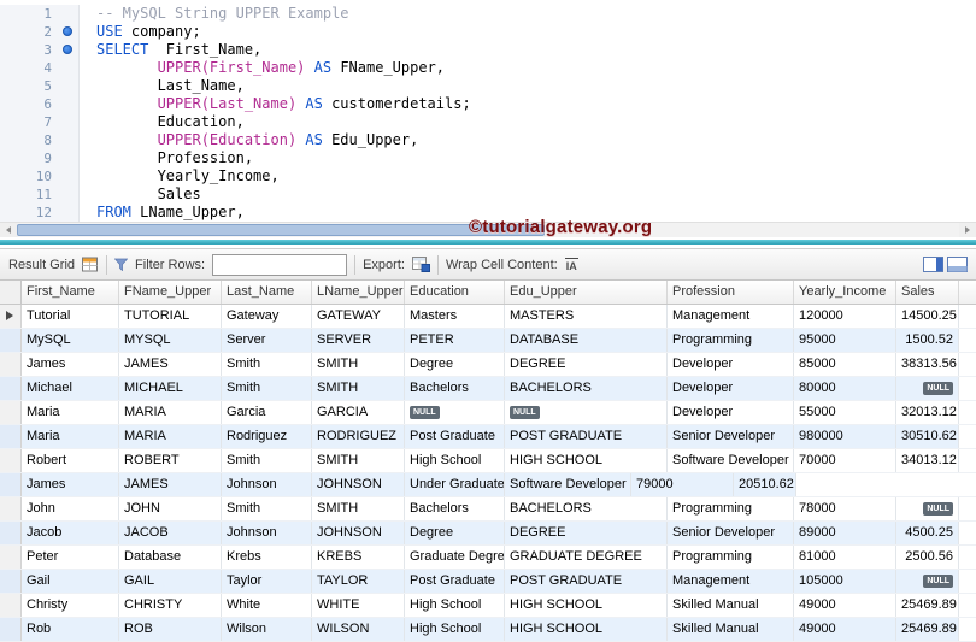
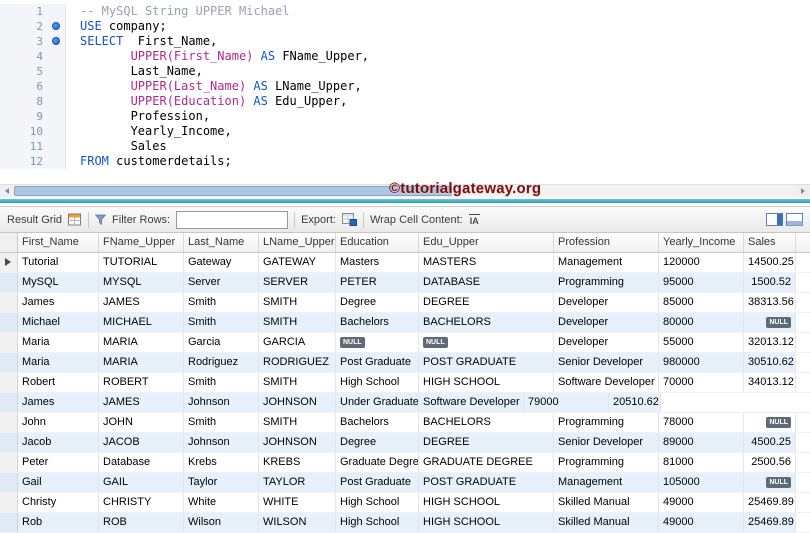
  1
- -- MySQL String UPPER Example
+ -- MySQL String UPPER Michael
  2
  USE company;
  3
  SELECT First_Name,
  4
  UPPER(First_Name) AS FName_Upper,
  5
  Last_Name,
  6
- UPPER(Last_Name) AS customerdetails;
+ UPPER(Last_Name) AS LName_Upper,
- 7
- Education,
  8
  UPPER(Education) AS Edu_Upper,
  9
  Profession,
  10
  Yearly_Income,
  11
  Sales
  12
- FROM LName_Upper,
+ FROM customerdetails;
  ©tutorialgateway.org
  Result Grid
  Filter Rows:
  Export:
  Wrap Cell Content:
  IA
  First_Name
  FName_Upper
  Last_Name
  LName_Upper
  Education
  Edu_Upper
  Profession
  Yearly_Income
  Sales
  Tutorial
  TUTORIAL
  Gateway
  GATEWAY
  Masters
  MASTERS
  Management
  120000
  14500.25
  MySQL
  MYSQL
  Server
  SERVER
  PETER
  DATABASE
  Programming
  95000
  1500.52
  James
  JAMES
  Smith
  SMITH
  Degree
  DEGREE
  Developer
  85000
  38313.56
  Michael
  MICHAEL
  Smith
  SMITH
  Bachelors
  BACHELORS
  Developer
  80000
  Maria
  MARIA
  Garcia
  GARCIA
  Developer
  55000
  32013.12
  Maria
  MARIA
  Rodriguez
  RODRIGUEZ
  Post Graduate
  POST GRADUATE
  Senior Developer
  980000
  30510.62
  Robert
  ROBERT
  Smith
  SMITH
  High School
  HIGH SCHOOL
  Software Developer
  70000
  34013.12
  James
  JAMES
  Johnson
  JOHNSON
  Under Graduate
  Software Developer
  79000
  20510.62
  John
  JOHN
  Smith
  SMITH
  Bachelors
  BACHELORS
  Programming
  78000
  Jacob
  JACOB
  Johnson
  JOHNSON
  Degree
  DEGREE
  Senior Developer
  89000
  4500.25
  Peter
  Database
  Krebs
  KREBS
  Graduate Degre
  GRADUATE DEGREE
  Programming
  81000
  2500.56
  Gail
  GAIL
  Taylor
  TAYLOR
  Post Graduate
  POST GRADUATE
  Management
  105000
  Christy
  CHRISTY
  White
  WHITE
  High School
  HIGH SCHOOL
  Skilled Manual
  49000
  25469.89
  Rob
  ROB
  Wilson
  WILSON
  High School
  HIGH SCHOOL
  Skilled Manual
  49000
  25469.89
